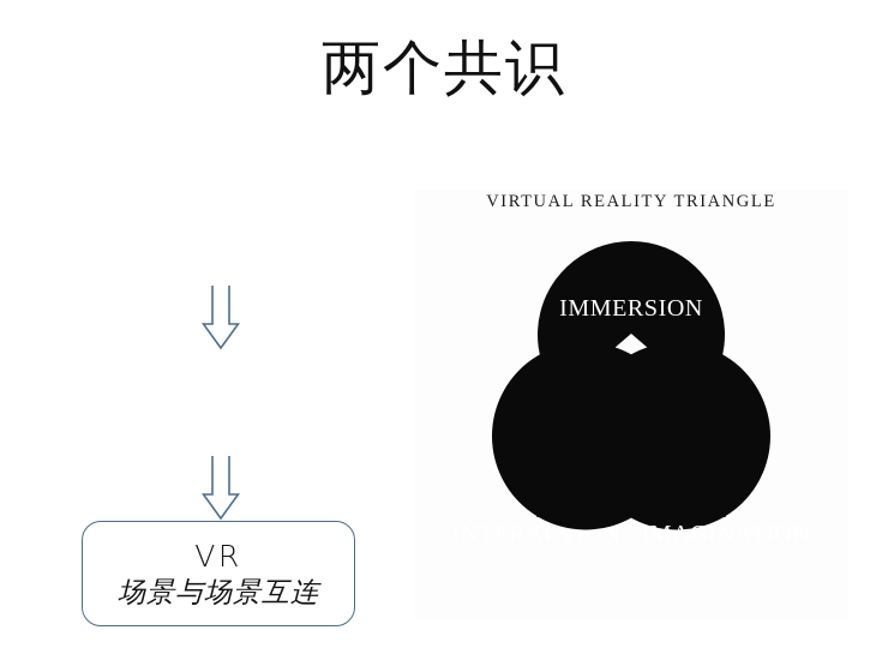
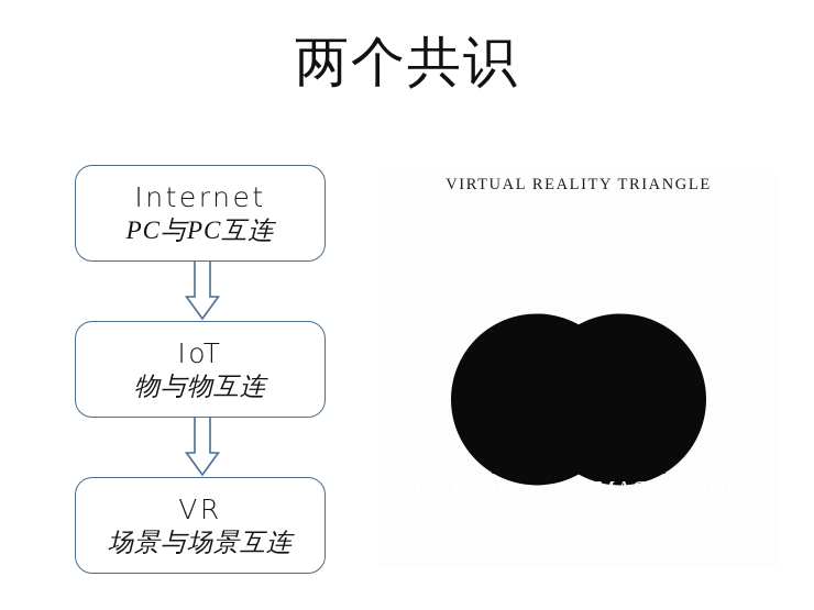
  两个共识
+ Internet
+ PC与PC互连
+ IoT
+ 物与物互连
  VR
  场景与场景互连
  VIRTUAL REALITY TRIANGLE
- IMMERSION
  INTERACTION
  IMAGINATION
